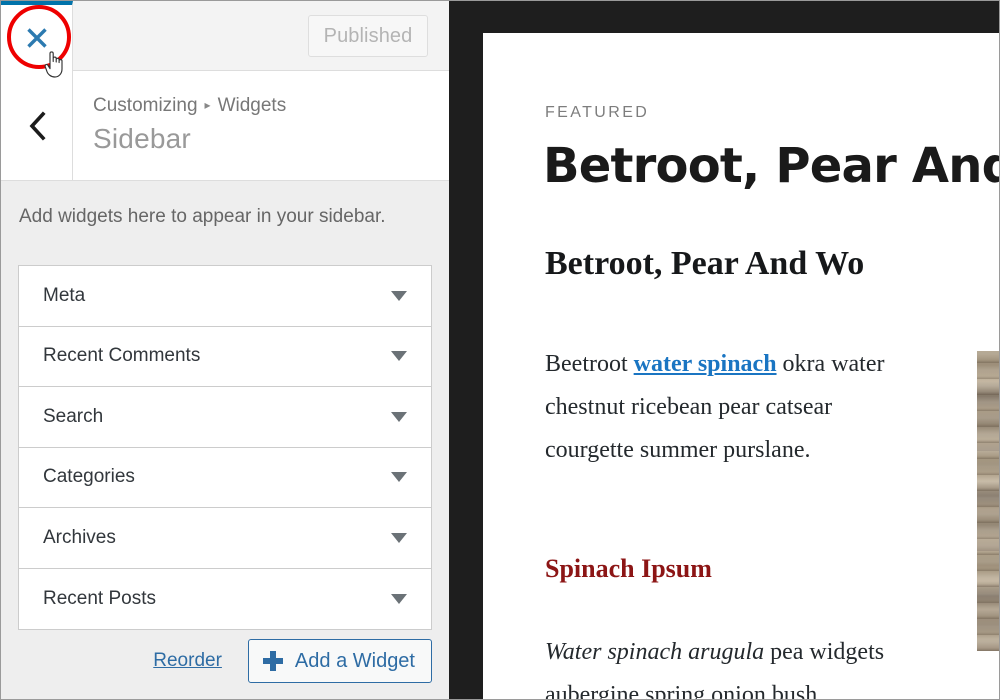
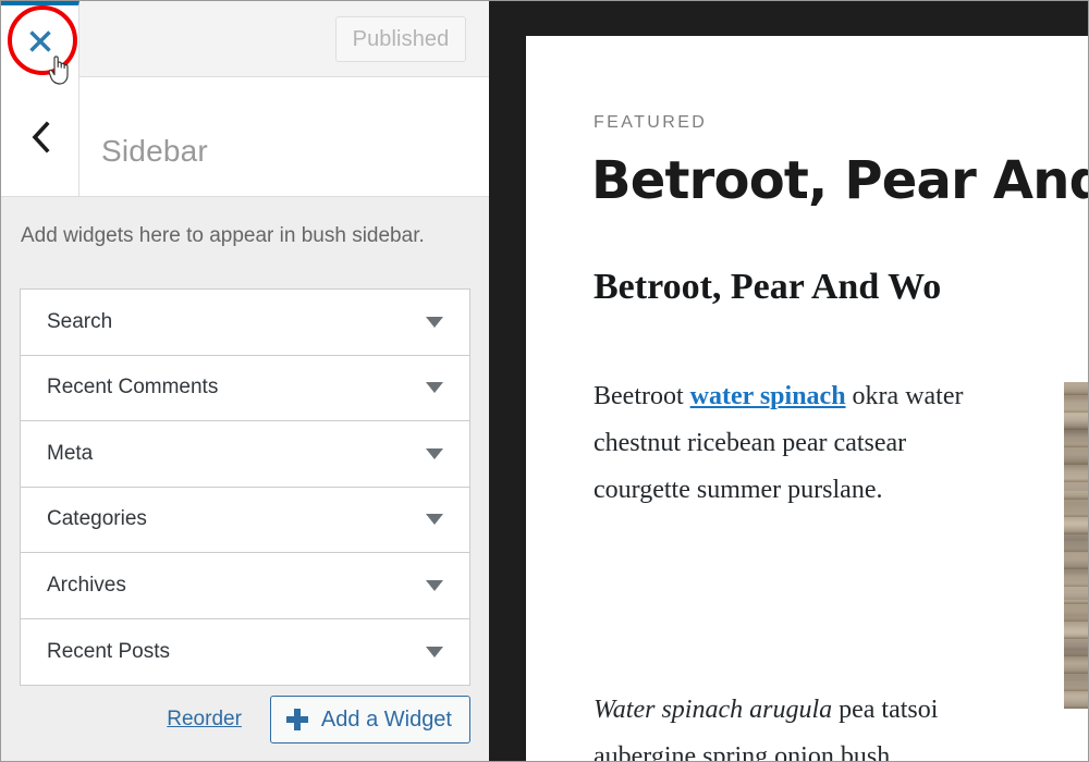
  Published
- Customizing ▸ Widgets
  Sidebar
- Add widgets here to appear in your sidebar.
+ Add widgets here to appear in bush sidebar.
- Meta
+ Search
  Recent Comments
- Search
+ Meta
  Categories
  Archives
  Recent Posts
  Reorder
  Add a Widget
  FEATURED
  Betroot, Pear And
  Betroot, Pear And Wo
  Beetroot water spinach okra water chestnut ricebean pear catsear courgette summer purslane.
- Spinach Ipsum
- Water spinach arugula pea widgets aubergine spring onion bush
+ Water spinach arugula pea tatsoi aubergine spring onion bush
